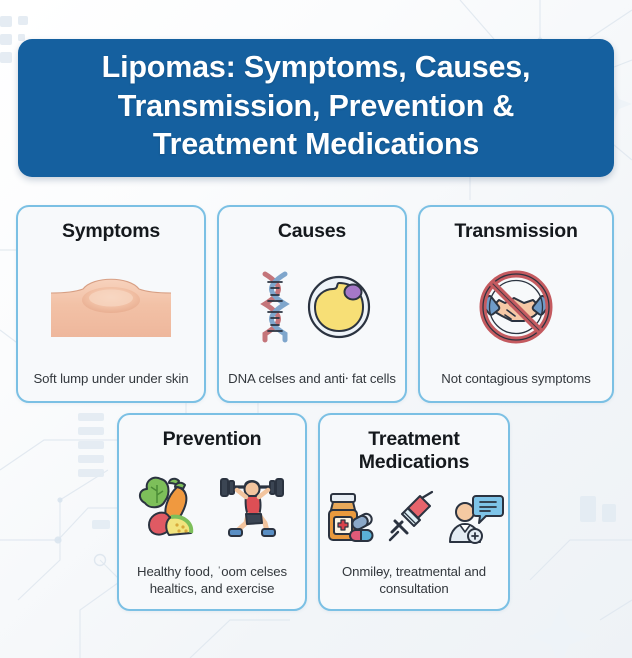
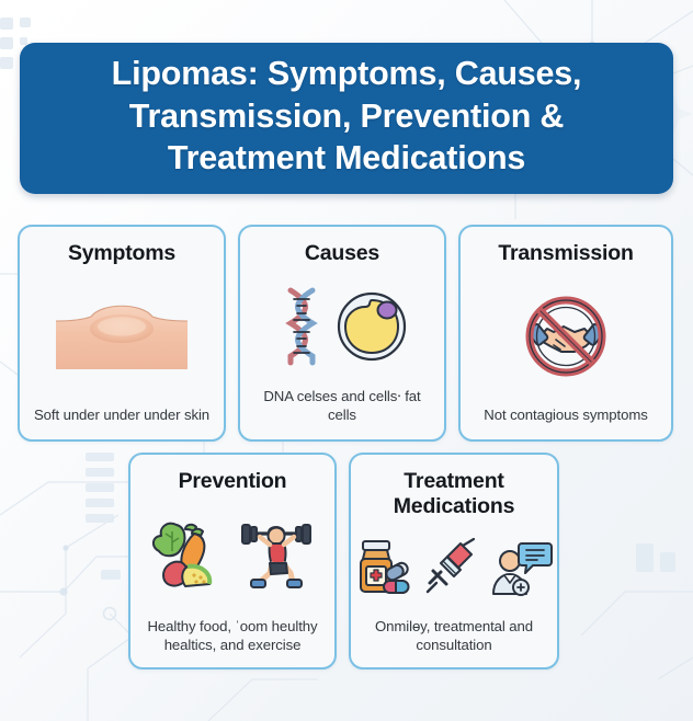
  Lipomas: Symptoms, Causes, Transmission, Prevention & Treatment Medications
  Symptoms
- Soft lump under under skin
+ Soft under under under skin
  Causes
- DNA celses and anti⸱ fat cells
+ DNA celses and cells⸱ fat cells
  Transmission
  Not contagious symptoms
  Prevention
- Healthy food, ˈoom celses healtics, and exercise
+ Healthy food, ˈoom heulthy healtics, and exercise
  Treatment Medications
  Onmilɵy, treatmental and consultation
